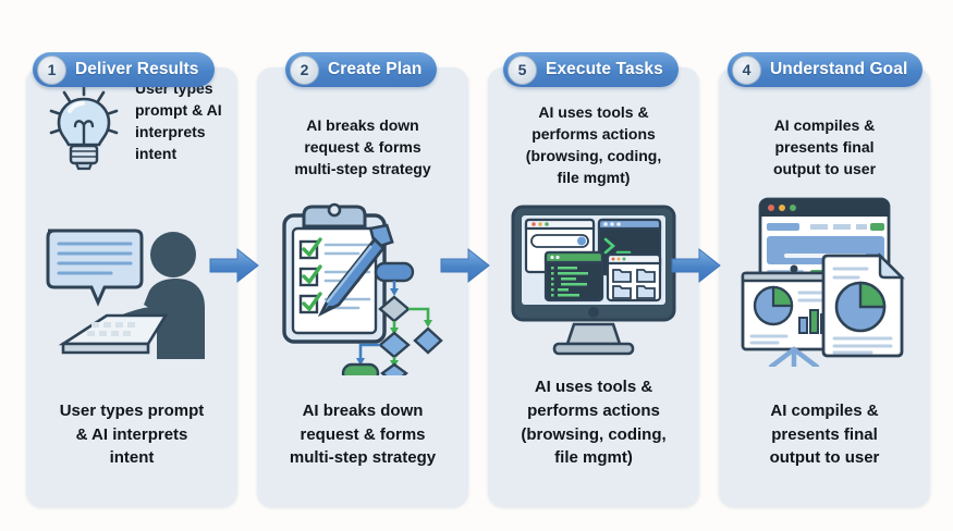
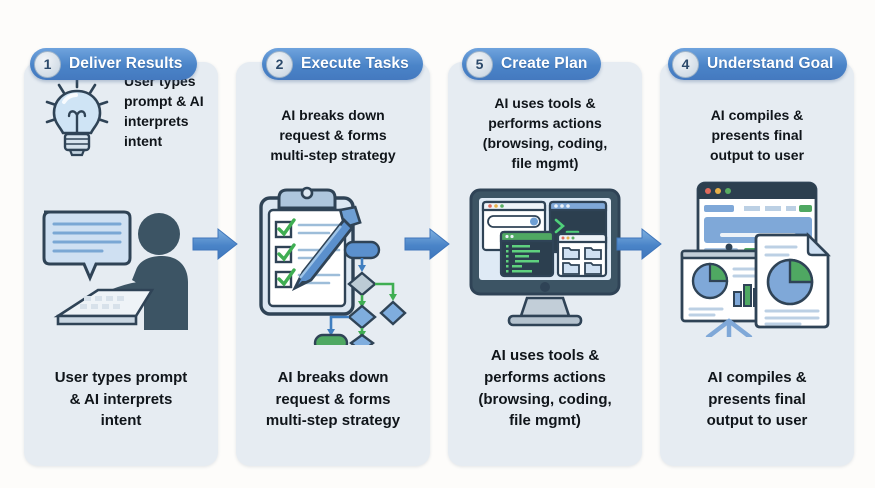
  User types
  prompt & AI
  interprets
  intent
  User types prompt
  & AI interprets
  intent
  1
  Deliver Results
  AI breaks down
  request & forms
  multi-step strategy
  AI breaks down
  request & forms
  multi-step strategy
  2
- Create Plan
+ Execute Tasks
  AI uses tools &
  performs actions
  (browsing, coding,
  file mgmt)
  AI uses tools &
  performs actions
  (browsing, coding,
  file mgmt)
  5
- Execute Tasks
+ Create Plan
  AI compiles &
  presents final
  output to user
  AI compiles &
  presents final
  output to user
  4
  Understand Goal
